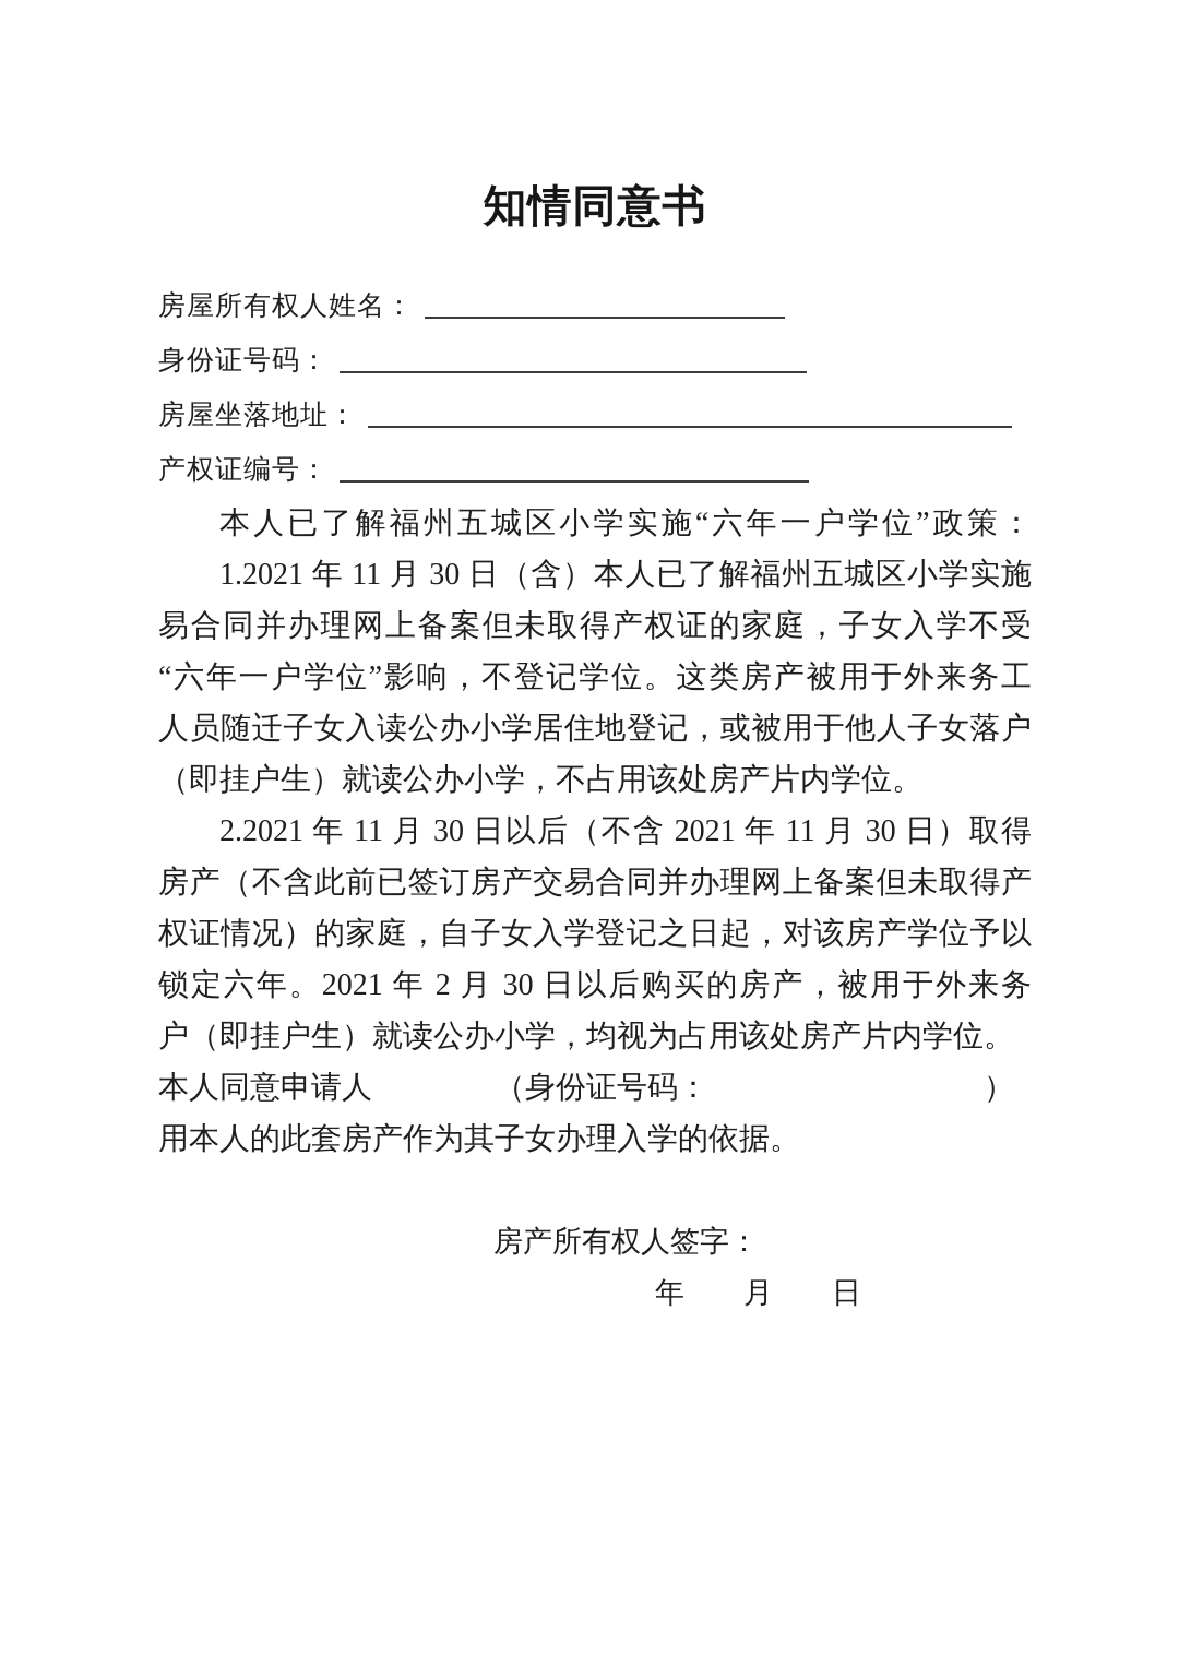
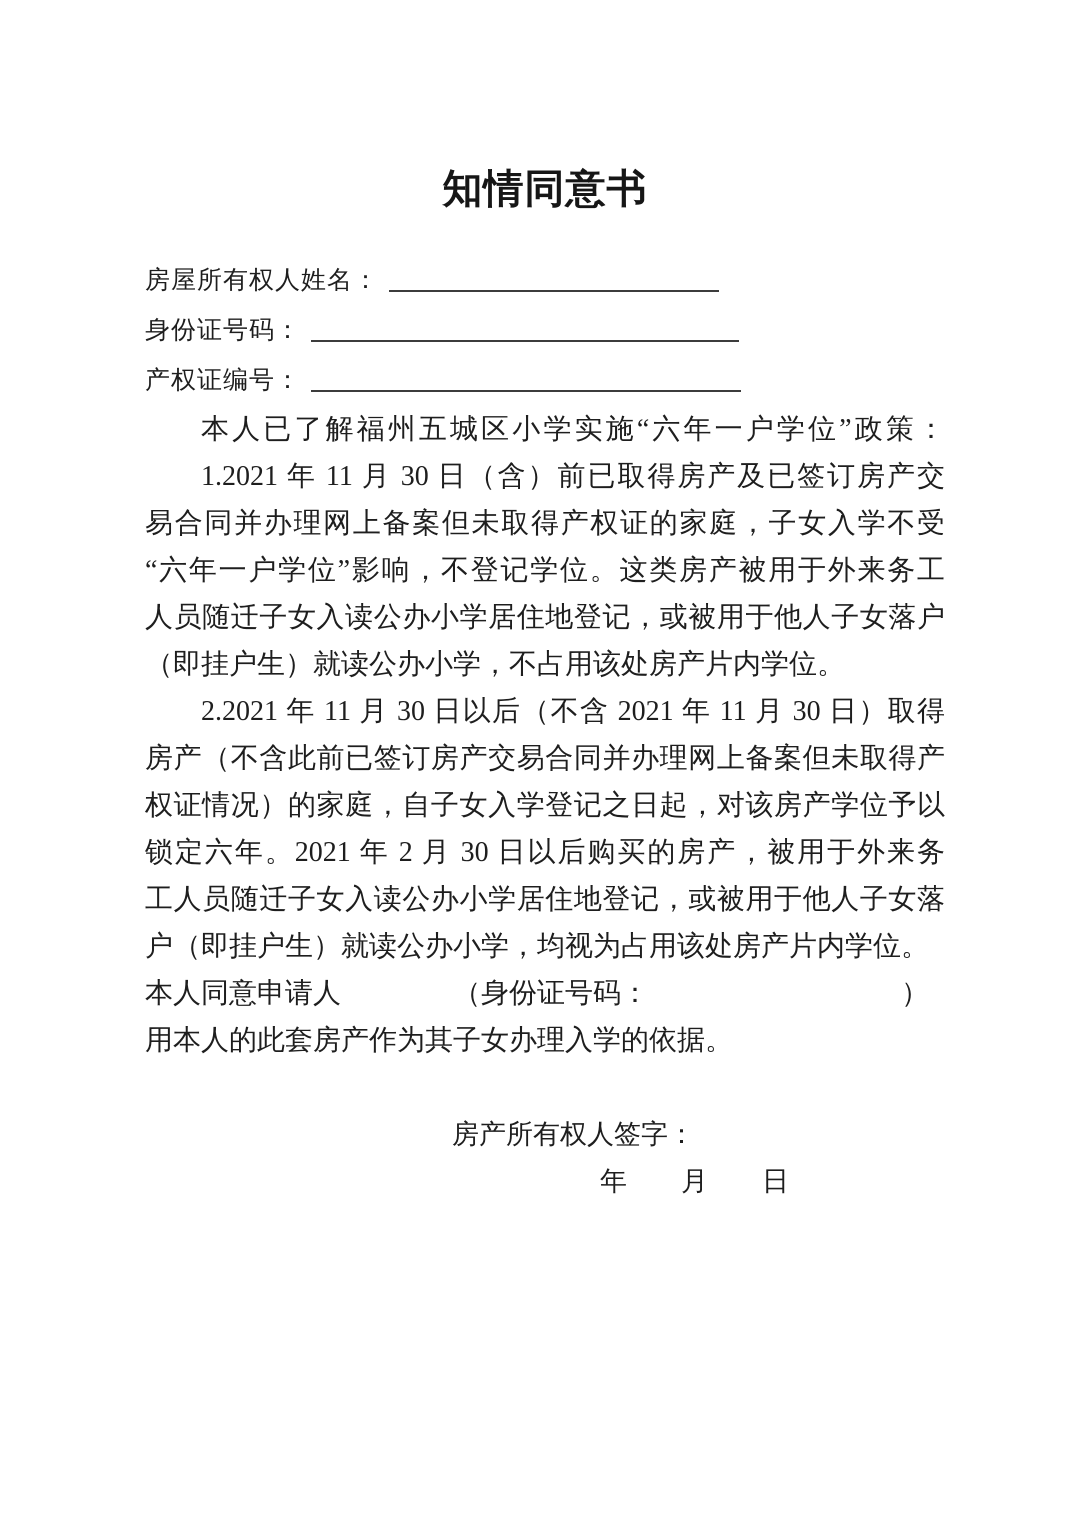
  知情同意书
  房屋所有权人姓名：
  身份证号码：
- 房屋坐落地址：
  产权证编号：
  本人已了解福州五城区小学实施“六年一户学位”政策：
- 1.2021 年 11 月 30 日（含）本人已了解福州五城区小学实施
+ 1.2021 年 11 月 30 日（含）前已取得房产及已签订房产交
  易合同并办理网上备案但未取得产权证的家庭，子女入学不受
  “六年一户学位”影响，不登记学位。这类房产被用于外来务工
  人员随迁子女入读公办小学居住地登记，或被用于他人子女落户
  （即挂户生）就读公办小学，不占用该处房产片内学位。
  2.2021 年 11 月 30 日以后（不含 2021 年 11 月 30 日）取得
  房产（不含此前已签订房产交易合同并办理网上备案但未取得产
  权证情况）的家庭，自子女入学登记之日起，对该房产学位予以
  锁定六年。2021 年 2 月 30 日以后购买的房产，被用于外来务
+ 工人员随迁子女入读公办小学居住地登记，或被用于他人子女落
  户（即挂户生）就读公办小学，均视为占用该处房产片内学位。
  本人同意申请人 （身份证号码： ）
  用本人的此套房产作为其子女办理入学的依据。
  房产所有权人签字：
  年 月 日
